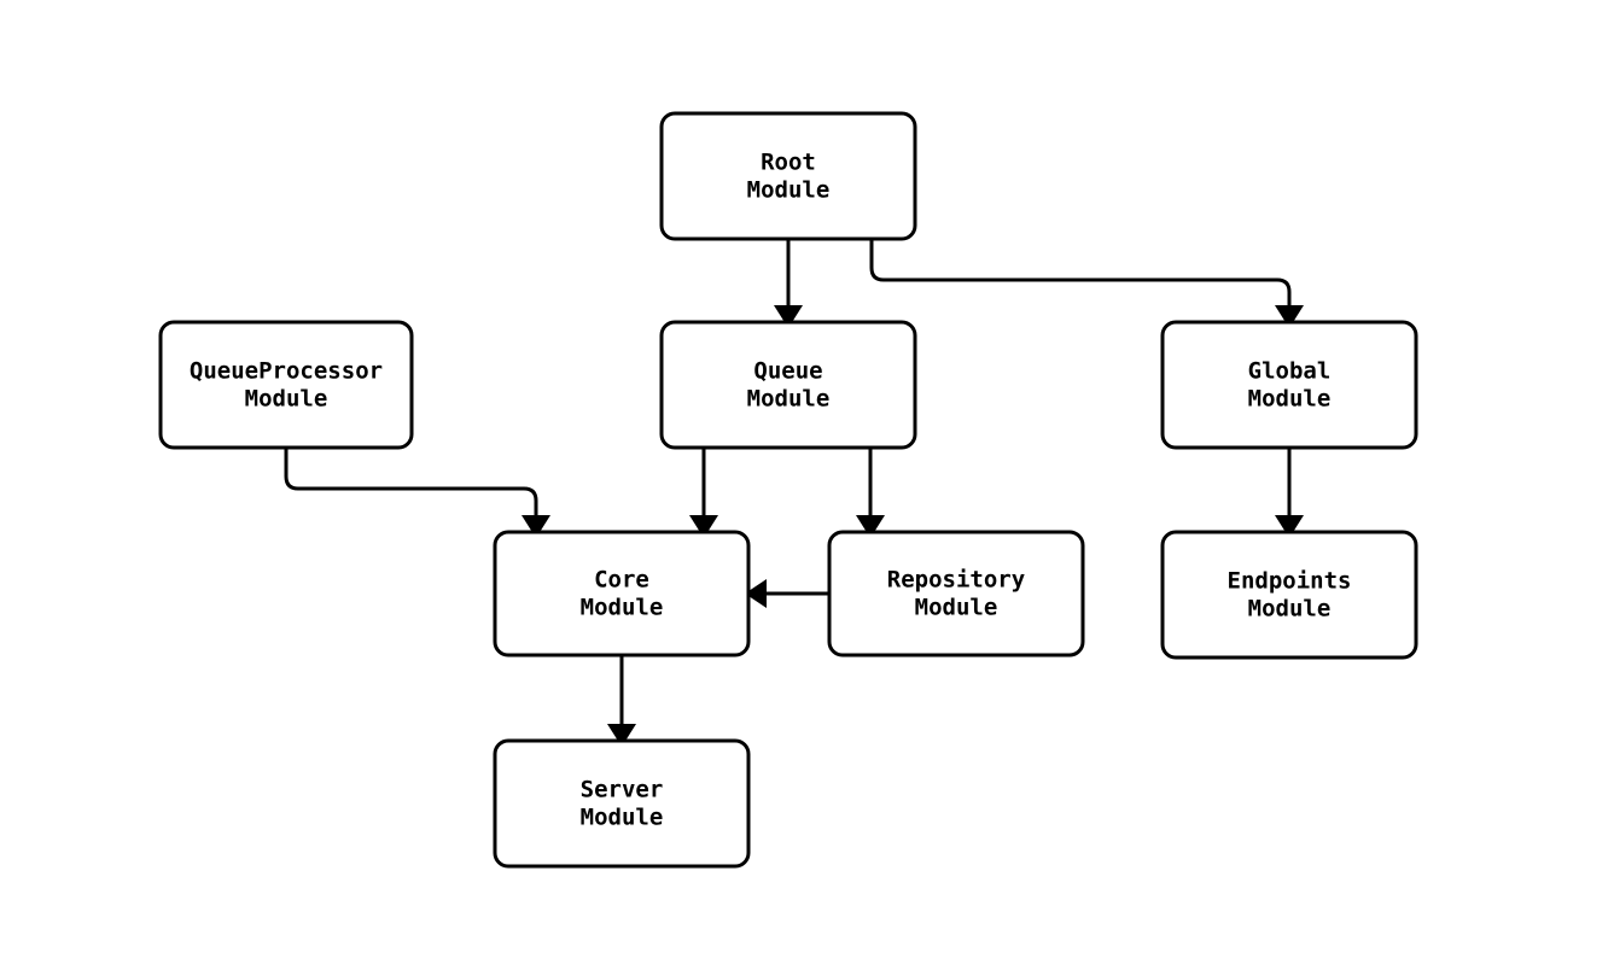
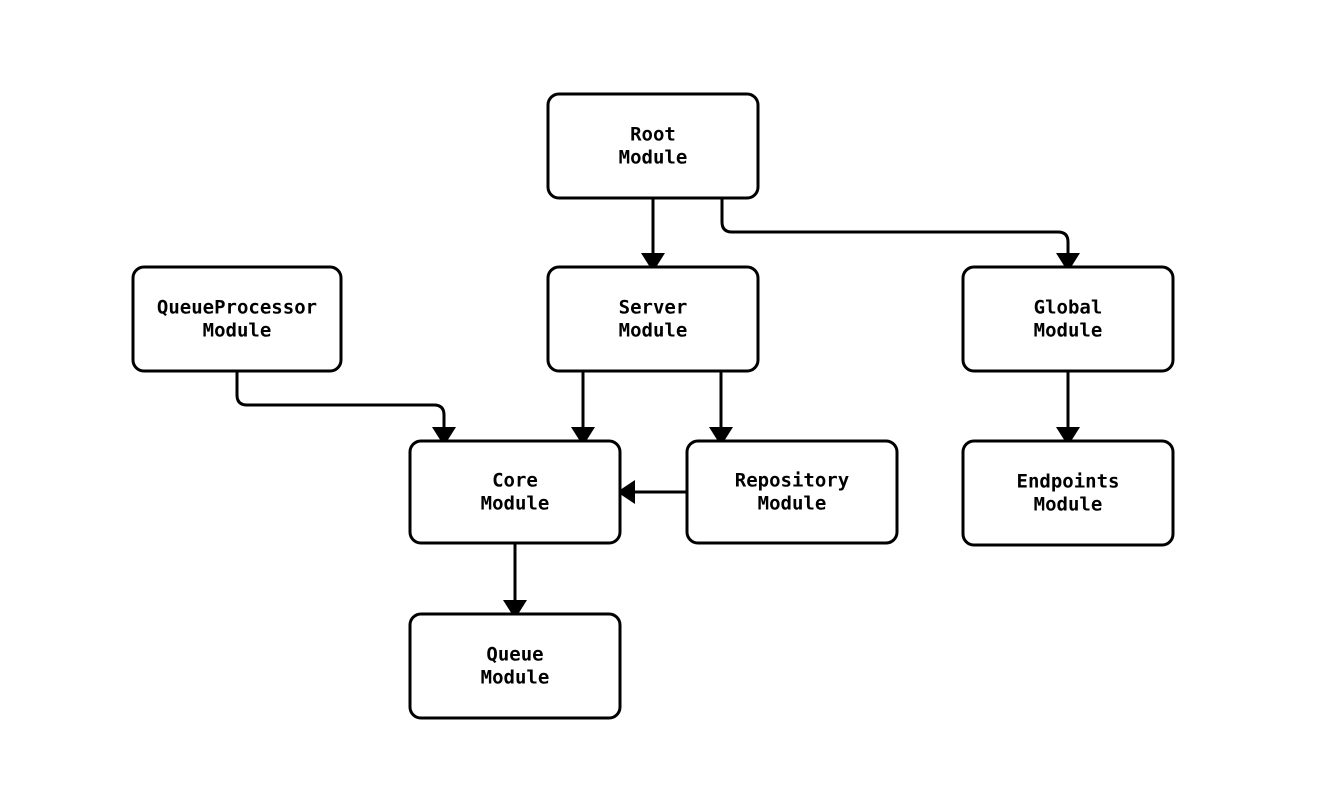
  Root
  Module
  QueueProcessor
  Module
- Queue
+ Server
  Module
  Global
  Module
  Core
  Module
  Repository
  Module
  Endpoints
  Module
- Server
+ Queue
  Module
